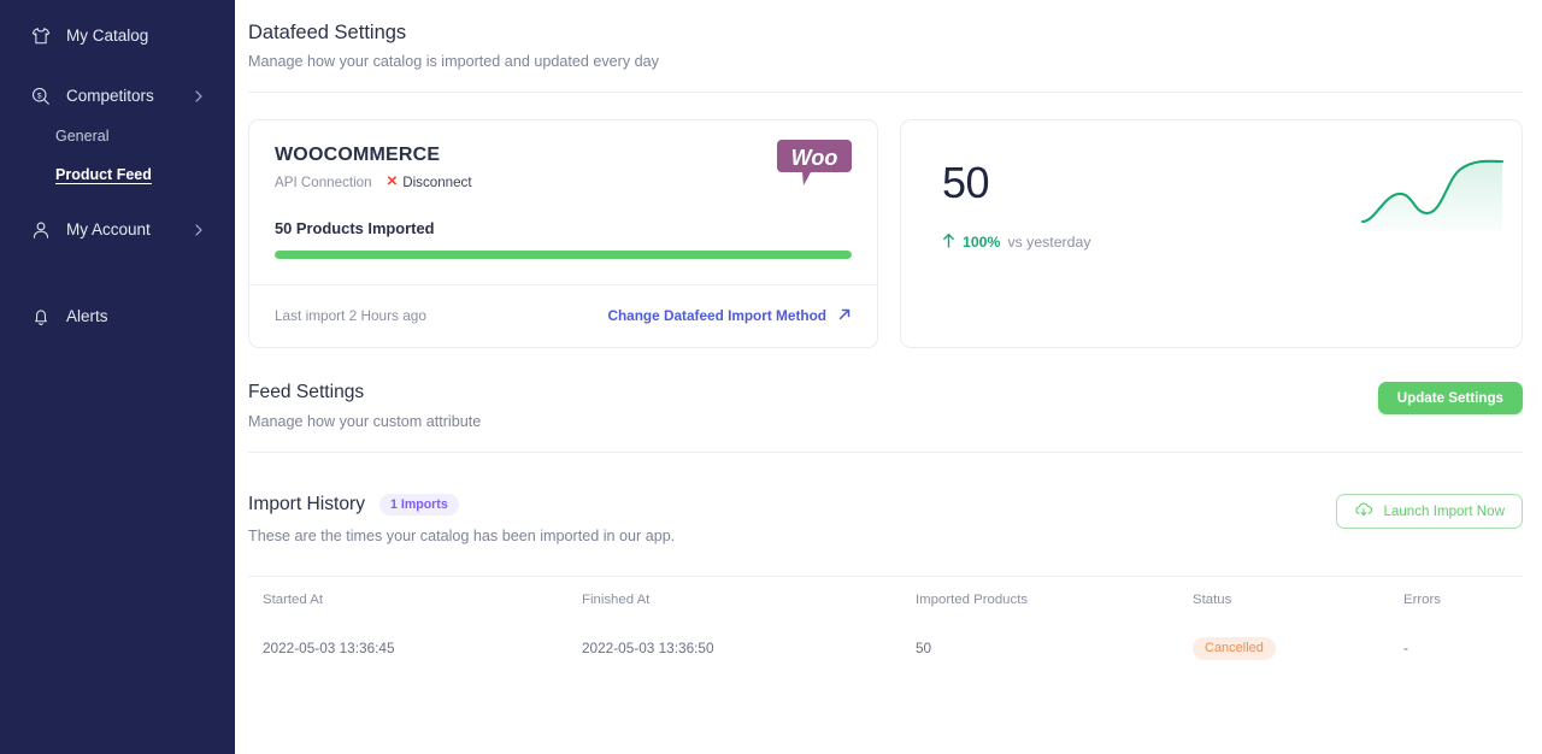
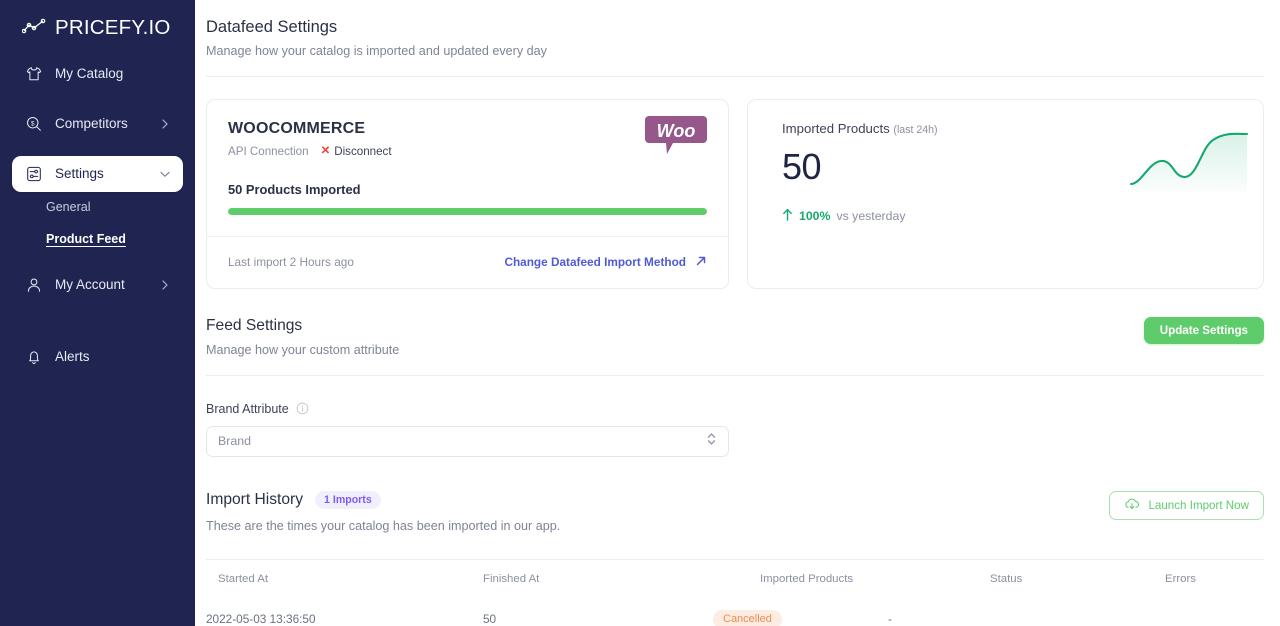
+ PRICEFY.IO
  My Catalog
  Competitors
+ Settings
  General
  Product Feed
  My Account
  Alerts
  Datafeed Settings
  Manage how your catalog is imported and updated every day
  Woo
  WOOCOMMERCE
  API Connection
  ✕
  Disconnect
  50 Products Imported
  Last import 2 Hours ago
  Change Datafeed Import Method
+ Imported Products (last 24h)
  50
  100%
  vs yesterday
  Feed Settings
  Manage how your custom attribute
  Update Settings
+ Brand Attribute
+ Brand
  Import History
  1 Imports
  These are the times your catalog has been imported in our app.
  Launch Import Now
  Started At
  Finished At
  Imported Products
  Status
  Errors
- 2022-05-03 13:36:45
  2022-05-03 13:36:50
  50
  Cancelled
  -
